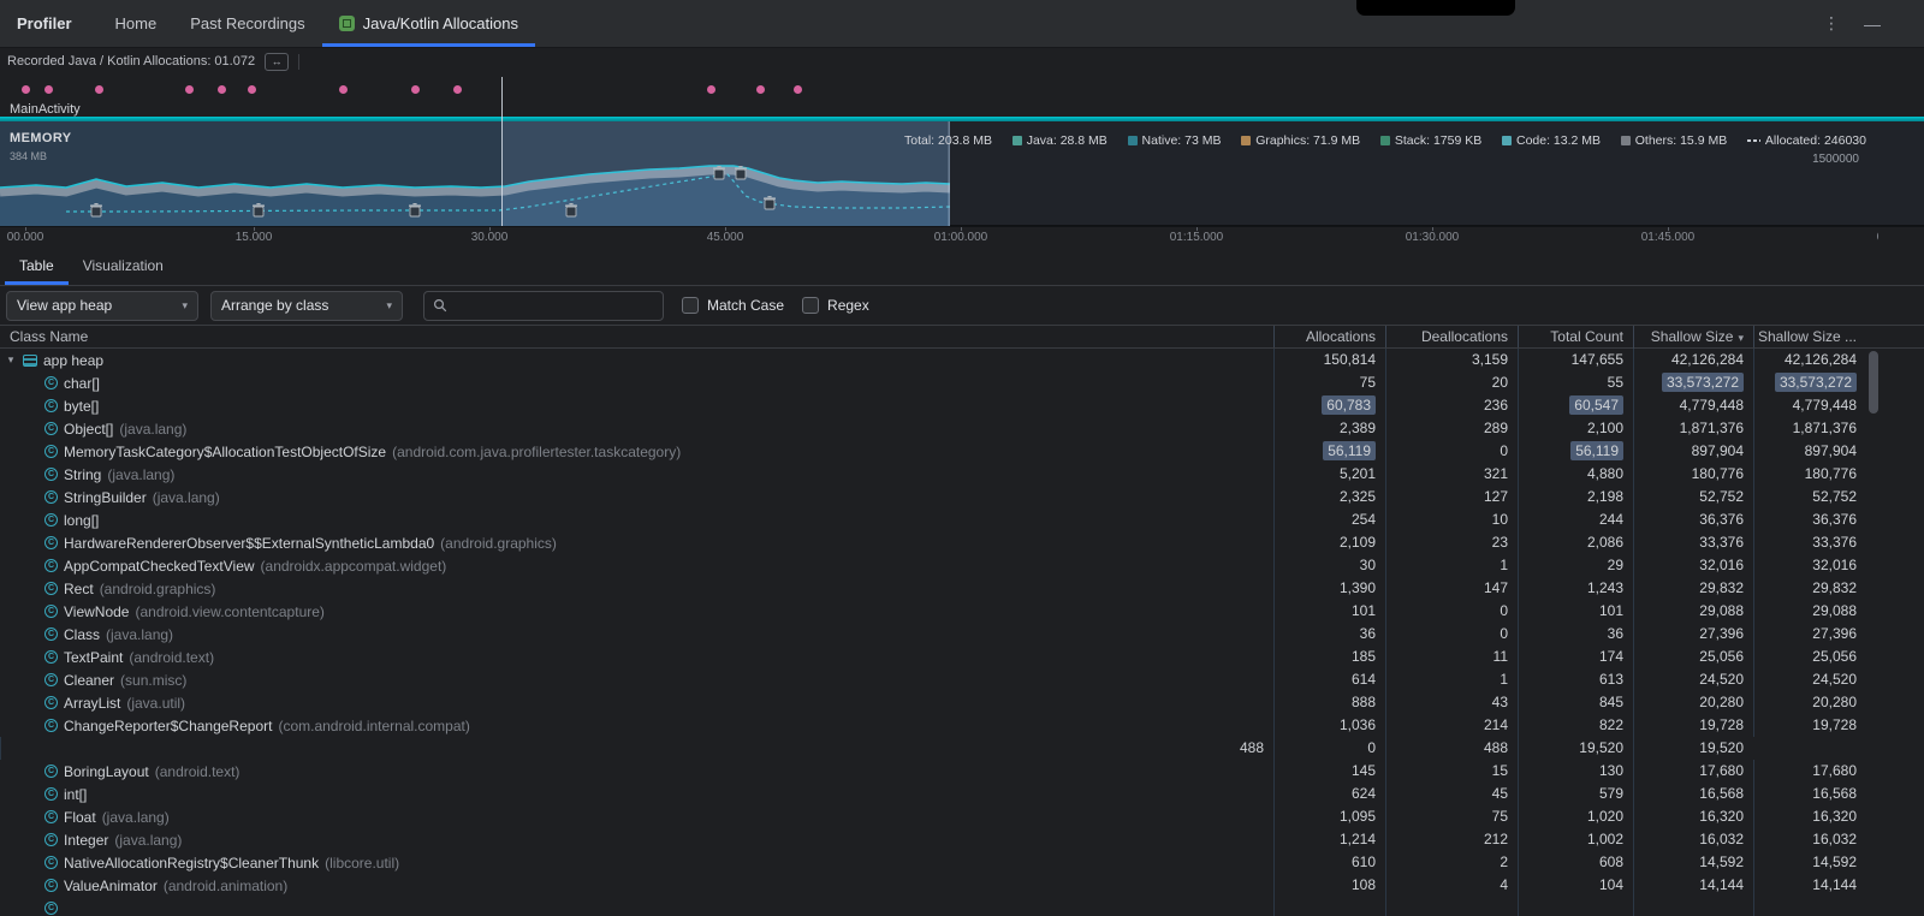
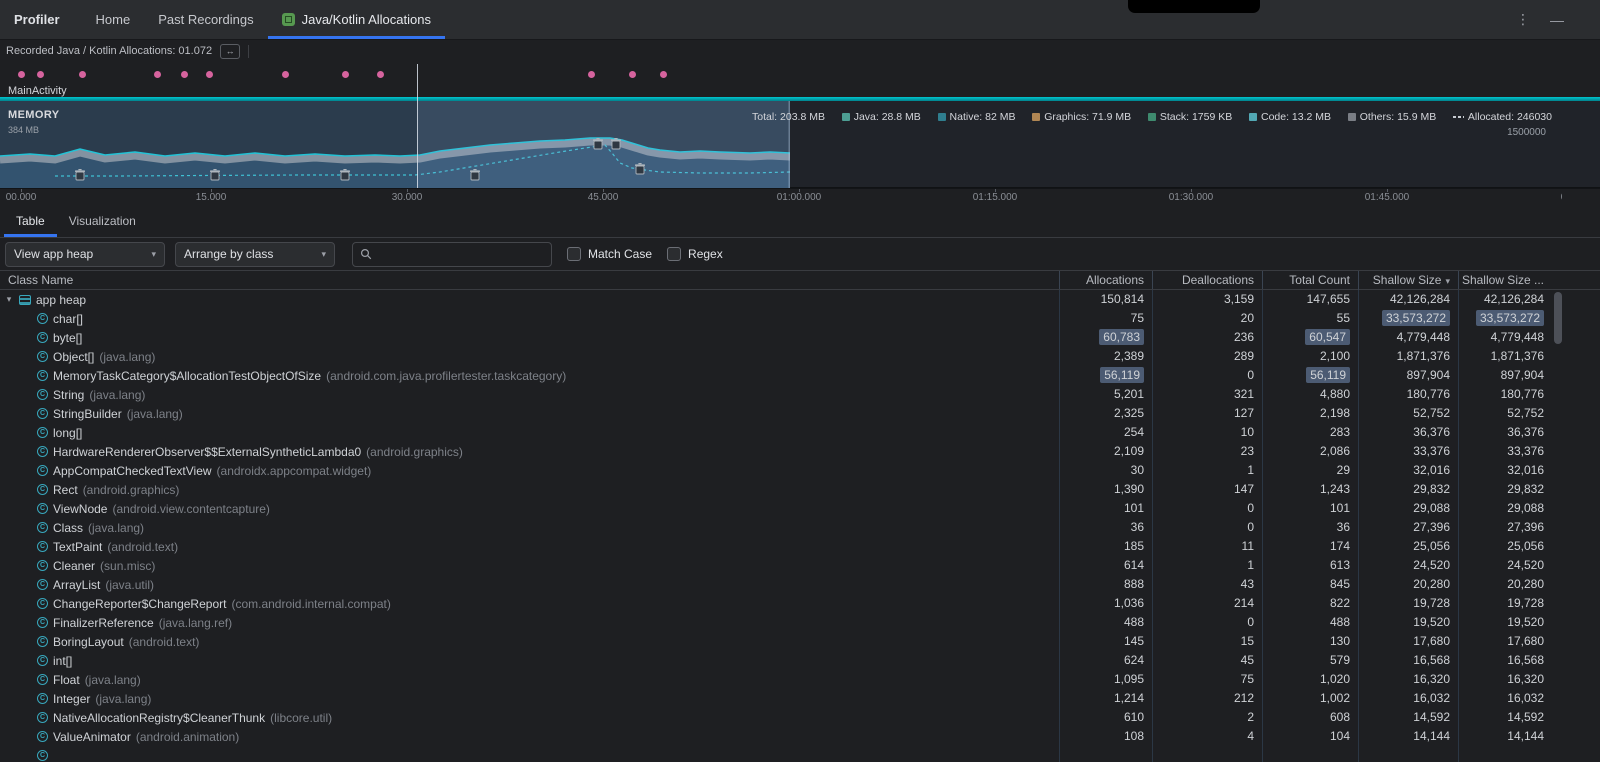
  Profiler
  Home
  Past Recordings
  Java/Kotlin Allocations
  ⋮
  —
  Recorded Java / Kotlin Allocations: 01.072
  ↔
  MainActivity
  MEMORY
  384 MB
  Total: 203.8 MB
  Java: 28.8 MB
- Native: 73 MB
+ Native: 82 MB
  Graphics: 71.9 MB
  Stack: 1759 KB
  Code: 13.2 MB
  Others: 15.9 MB
  Allocated: 246030
  1500000
  00.000
  15.000
  30.000
  45.000
  01:00.000
  01:15.000
  01:30.000
  01:45.000
  Table
  Visualization
  View app heap
  ▾
  Arrange by class
  ▾
  Match Case
  Regex
  Class Name
  Allocations
  Deallocations
  Total Count
  Shallow Size ▾
  Shallow Size ...
  ▾
  app heap
  150,814
  3,159
  147,655
  42,126,284
  42,126,284
  char[]
  75
  20
  55
  33,573,272
  33,573,272
  byte[]
  60,783
  236
  60,547
  4,779,448
  4,779,448
  Object[]
  (java.lang)
  2,389
  289
  2,100
  1,871,376
  1,871,376
  MemoryTaskCategory$AllocationTestObjectOfSize
  (android.com.java.profilertester.taskcategory)
  56,119
  0
  56,119
  897,904
  897,904
  String
  (java.lang)
  5,201
  321
  4,880
  180,776
  180,776
  StringBuilder
  (java.lang)
  2,325
  127
  2,198
  52,752
  52,752
  long[]
  254
  10
- 244
+ 283
  36,376
  36,376
  HardwareRendererObserver$$ExternalSyntheticLambda0
  (android.graphics)
  2,109
  23
  2,086
  33,376
  33,376
  AppCompatCheckedTextView
  (androidx.appcompat.widget)
  30
  1
  29
  32,016
  32,016
  Rect
  (android.graphics)
  1,390
  147
  1,243
  29,832
  29,832
  ViewNode
  (android.view.contentcapture)
  101
  0
  101
  29,088
  29,088
  Class
  (java.lang)
  36
  0
  36
  27,396
  27,396
  TextPaint
  (android.text)
  185
  11
  174
  25,056
  25,056
  Cleaner
  (sun.misc)
  614
  1
  613
  24,520
  24,520
  ArrayList
  (java.util)
  888
  43
  845
  20,280
  20,280
  ChangeReporter$ChangeReport
  (com.android.internal.compat)
  1,036
  214
  822
  19,728
  19,728
+ FinalizerReference
+ (java.lang.ref)
  488
  0
  488
  19,520
  19,520
  BoringLayout
  (android.text)
  145
  15
  130
  17,680
  17,680
  int[]
  624
  45
  579
  16,568
  16,568
  Float
  (java.lang)
  1,095
  75
  1,020
  16,320
  16,320
  Integer
  (java.lang)
  1,214
  212
  1,002
  16,032
  16,032
  NativeAllocationRegistry$CleanerThunk
  (libcore.util)
  610
  2
  608
  14,592
  14,592
  ValueAnimator
  (android.animation)
  108
  4
  104
  14,144
  14,144
